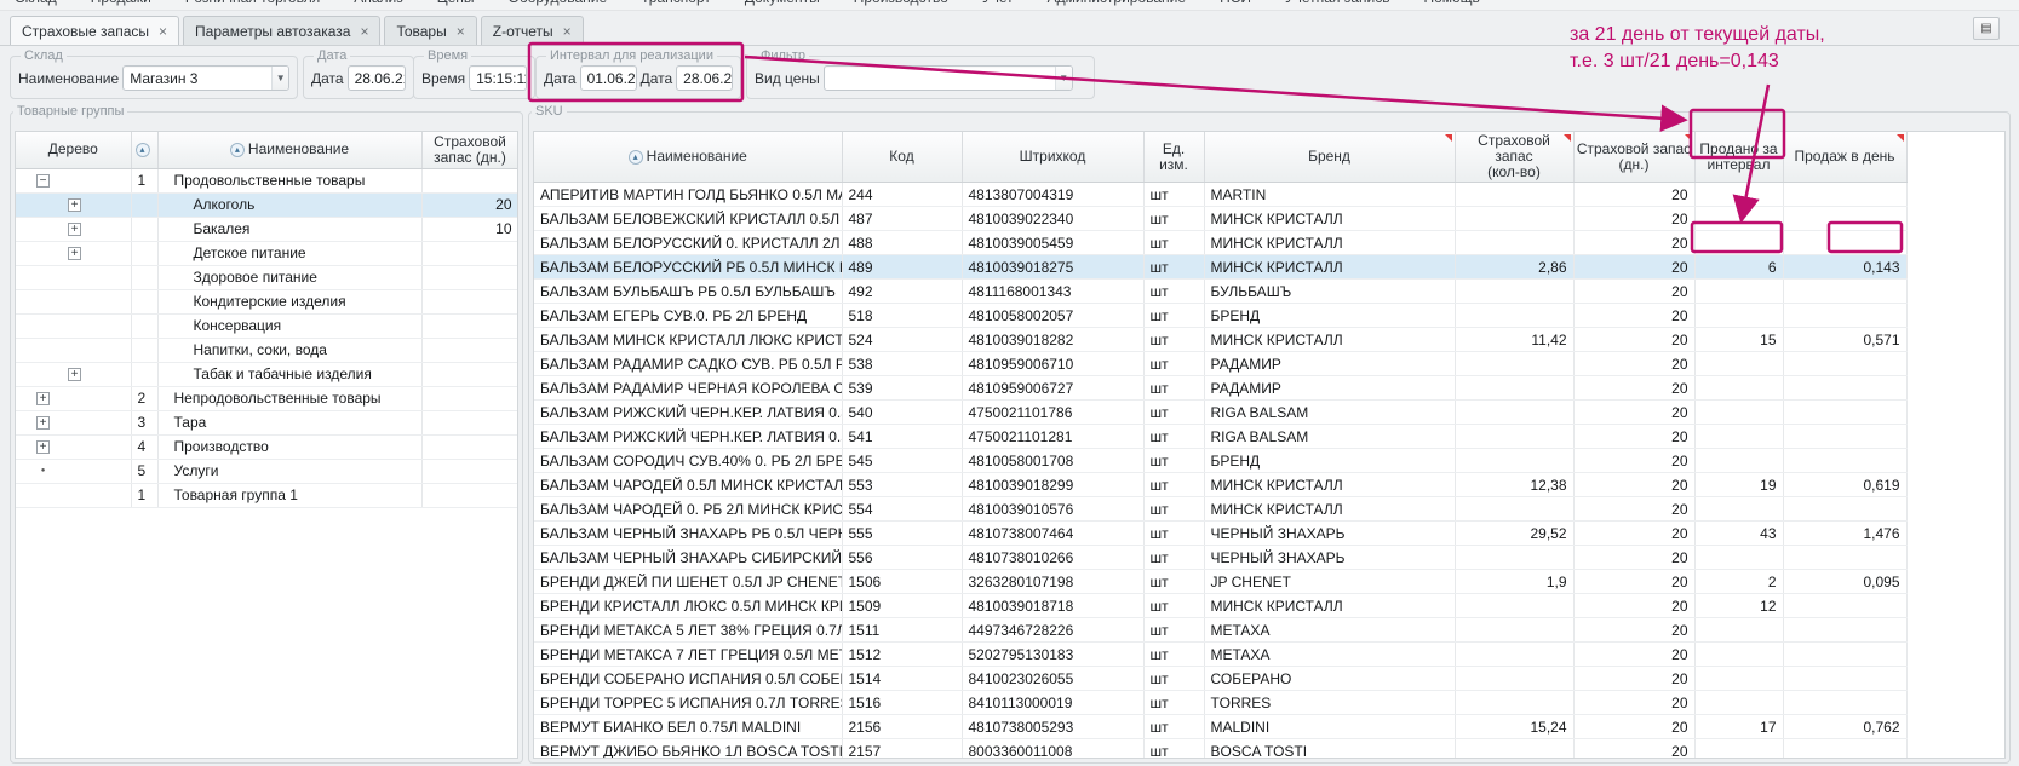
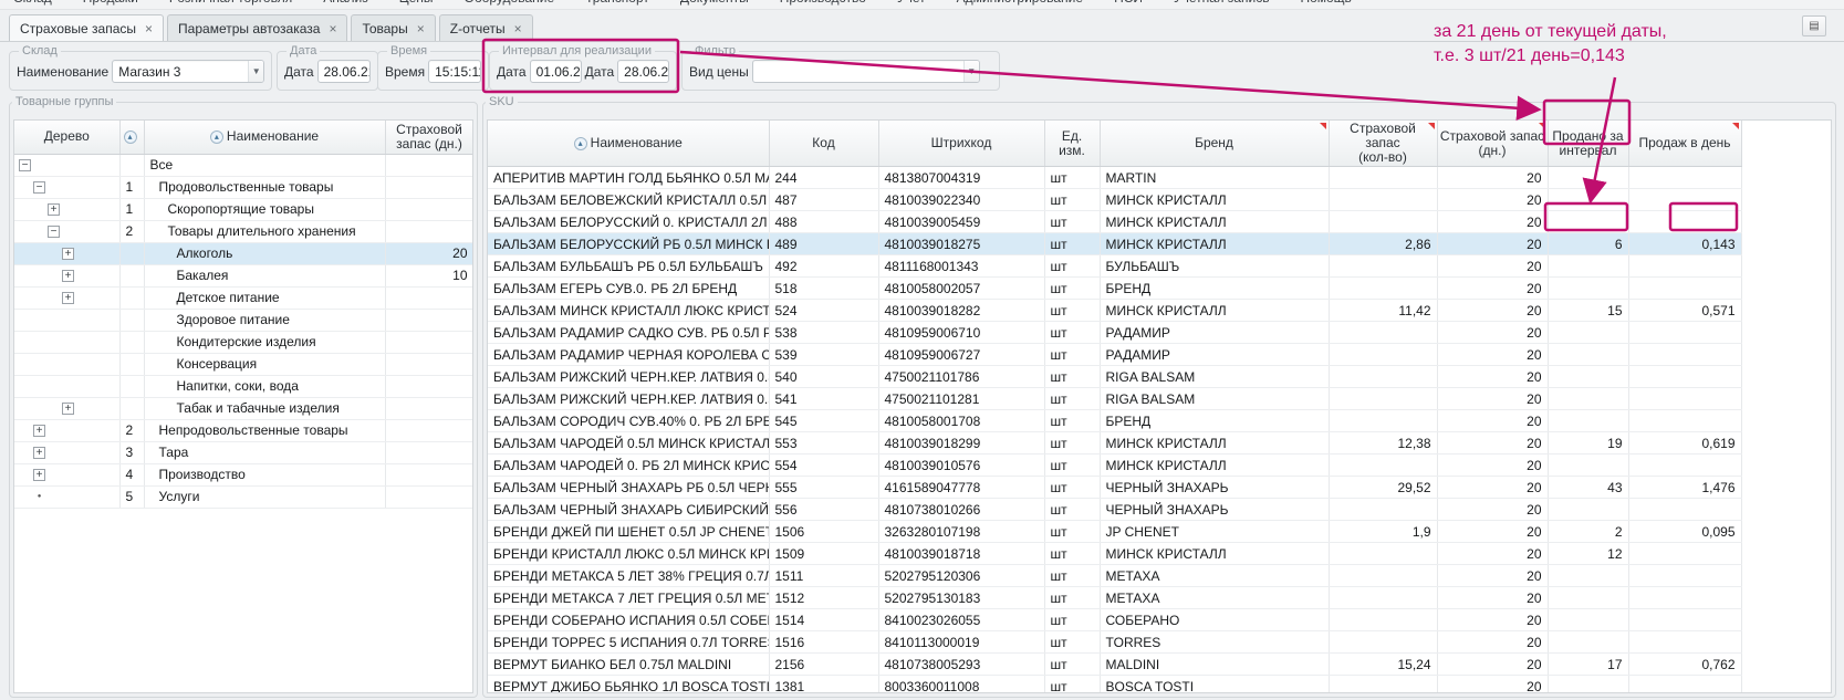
  Страховые запасы
  ×
  Параметры автозаказа
  ×
  Товары
  ×
  Z-отчеты
  ×
  ▤
  Склад
  Наименование
  Магазин 3
  ▼
  Дата
  Дата
  28.06.2
  Время
  Время
  15:15:1
  Интервал для реализации
  Дата
  01.06.2
  Дата
  28.06.2
  Фильтр
  Вид цены
  Товарные группы
  Дерево	▴	▴ Наименование	Страховой запас (дн.)
+ −		Все
  −	1	Продовольственные товары
+ +	1	Скоропортящие товары
+ −	2	Товары длительного хранения
  +		Алкоголь	20
  +		Бакалея	10
  +		Детское питание
  		Здоровое питание
  		Кондитерские изделия
  		Консервация
  		Напитки, соки, вода
  +		Табак и табачные изделия
  +	2	Непродовольственные товары
  +	3	Тара
  +	4	Производство
  	5	Услуги
- 	1	Товарная группа 1
  SKU
  ▴ Наименование	Код	Штрихкод	Ед. изм.	Бренд	Страховой запас (кол-во)	Страховой запас (дн.)	Продан за интервал	Продаж в день
  АПЕРИТИВ МАРТИН ГОЛД БЬЯНКО 0.5Л M	244	4813807004319	шт	MARTIN		20
  БАЛЬЗАМ БЕЛОВЕЖСКИЙ КРИСТАЛЛ 0.5Л	487	4810039022340	шт	МИНСК КРИСТАЛЛ		20
  БАЛЬЗАМ БЕЛОРУССКИЙ 0. КРИСТАЛЛ 2Л	488	4810039005459	шт	МИНСК КРИСТАЛЛ		20
  БАЛЬЗАМ БЕЛОРУССКИЙ РБ 0.5Л МИНСК	489	4810039018275	шт	МИНСК КРИСТАЛЛ	2,86	20	6	0,143
  БАЛЬЗАМ БУЛЬБАШЪ РБ 0.5Л БУЛЬБАШЪ	492	4811168001343	шт	БУЛЬБАШЪ		20
  БАЛЬЗАМ ЕГЕРЬ СУВ.0. РБ 2Л БРЕНД	518	4810058002057	шт	БРЕНД		20
  БАЛЬЗАМ МИНСК КРИСТАЛЛ ЛЮКС КРИСТ	524	4810039018282	шт	МИНСК КРИСТАЛЛ	11,42	20	15	0,571
  БАЛЬЗАМ РАДАМИР САДКО СУВ. РБ 0.5Л Р	538	4810959006710	шт	РАДАМИР		20
  БАЛЬЗАМ РАДАМИР ЧЕРНАЯ КОРОЛЕВА С	539	4810959006727	шт	РАДАМИР		20
  БАЛЬЗАМ РИЖСКИЙ ЧЕРН.КЕР. ЛАТВИЯ 0.	540	4750021101786	шт	RIGA BALSAM		20
  БАЛЬЗАМ РИЖСКИЙ ЧЕРН.КЕР. ЛАТВИЯ 0.	541	4750021101281	шт	RIGA BALSAM		20
  БАЛЬЗАМ СОРОДИЧ СУВ.40% 0. РБ 2Л БРЕ	545	4810058001708	шт	БРЕНД		20
  БАЛЬЗАМ ЧАРОДЕЙ 0.5Л МИНСК КРИСТАЛ	553	4810039018299	шт	МИНСК КРИСТАЛЛ	12,38	20	19	0,619
  БАЛЬЗАМ ЧАРОДЕЙ 0. РБ 2Л МИНСК КРИС	554	4810039010576	шт	МИНСК КРИСТАЛЛ		20
- БАЛЬЗАМ ЧЕРНЫЙ ЗНАХАРЬ РБ 0.5Л ЧЕР	555	4810738007464	шт	ЧЕРНЫЙ ЗНАХАРЬ	29,52	20	43	1,476
+ БАЛЬЗАМ ЧЕРНЫЙ ЗНАХАРЬ РБ 0.5Л ЧЕР	555	4161589047778	шт	ЧЕРНЫЙ ЗНАХАРЬ	29,52	20	43	1,476
  БАЛЬЗАМ ЧЕРНЫЙ ЗНАХАРЬ СИБИРСКИЙ	556	4810738010266	шт	ЧЕРНЫЙ ЗНАХАРЬ		20
  БРЕНДИ ДЖЕЙ ПИ ШЕНЕТ 0.5Л JP CHENE	1506	3263280107198	шт	JP CHENET	1,9	20	2	0,095
  БРЕНДИ КРИСТАЛЛ ЛЮКС 0.5Л МИНСК КР	1509	4810039018718	шт	МИНСК КРИСТАЛЛ		20	12
- БРЕНДИ МЕТАКСА 5 ЛЕТ 38% ГРЕЦИЯ 0.7Л	1511	4497346728226	шт	МЕТАХА		20
+ БРЕНДИ МЕТАКСА 5 ЛЕТ 38% ГРЕЦИЯ 0.7Л	1511	5202795120306	шт	МЕТАХА		20
  БРЕНДИ МЕТАКСА 7 ЛЕТ ГРЕЦИЯ 0.5Л МЕ	1512	5202795130183	шт	МЕТАХА		20
  БРЕНДИ СОБЕРАНО ИСПАНИЯ 0.5Л СОБЕ	1514	8410023026055	шт	СОБЕРАНО		20
  БРЕНДИ ТОРРЕС 5 ИСПАНИЯ 0.7Л TORRE	1516	8410113000019	шт	TORRES		20
  ВЕРМУТ БИАНКО БЕЛ 0.75Л MALDINI	2156	4810738005293	шт	MALDINI	15,24	20	17	0,762
- ВЕРМУТ ДЖИБО БЬЯНКО 1Л BOSCA TOSTI	2157	8003360011008	шт	BOSCA TOSTI		20
+ ВЕРМУТ ДЖИБО БЬЯНКО 1Л BOSCA TOSTI	1381	8003360011008	шт	BOSCA TOSTI		20
  за 21 день от текущей даты,
  т.е. 3 шт/21 день=0,143
